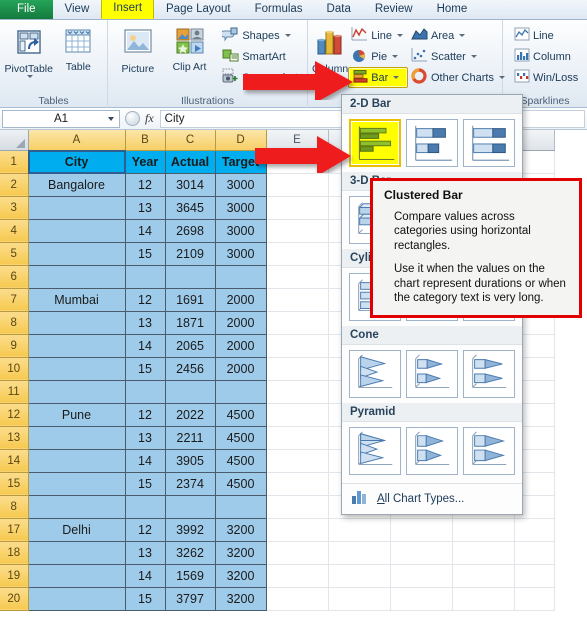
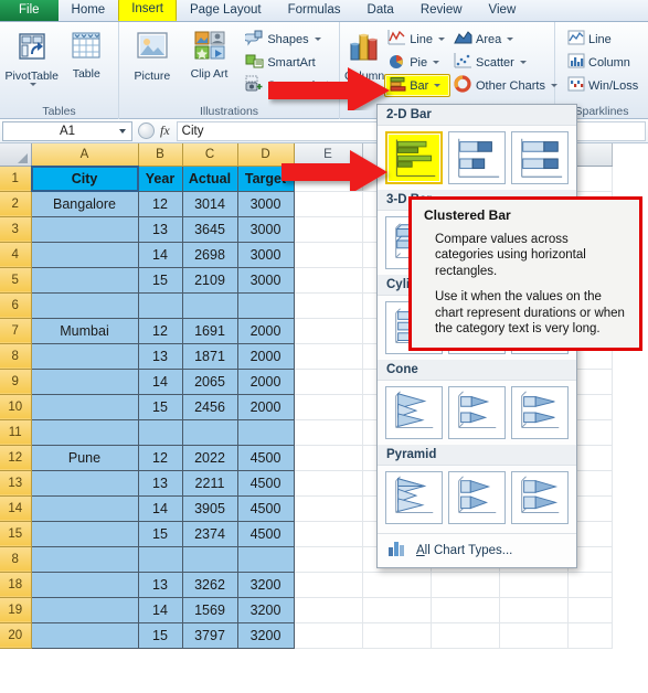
  File
- View
+ Home
  Insert
  Page Layout
  Formulas
  Data
  Review
- Home
+ View
  PivotTable
  Table
  Tables
  Picture
  Clip Art
  Shapes
  SmartArt
  Illustrations
  Line
  Pie
  Bar
  Area
  Scatter
  Other Charts
  Line
  Column
  Win/Loss
  Sparklines
  A1
  fx
  City
  1	City	Year	Actual	Targe
  2	Bangalore	12	3014	3000
  3		13	3645	3000
  4		14	2698	3000
  5		15	2109	3000
  6
  7	Mumbai	12	1691	2000
  8		13	1871	2000
  9		14	2065	2000
  10		15	2456	2000
  11
  12	Pune	12	2022	4500
  13		13	2211	4500
  14		14	3905	4500
  15		15	2374	4500
  8
- 17	Delhi	12	3992	3200
  18		13	3262	3200
  19		14	1569	3200
  20		15	3797	3200
  2-D Bar
  Cone
  Pyramid
  All Chart Types...
  Clustered Bar
  Compare values across categories using horizontal rectangles.
  Use it when the values on the chart represent durations or when the category text is very long.
